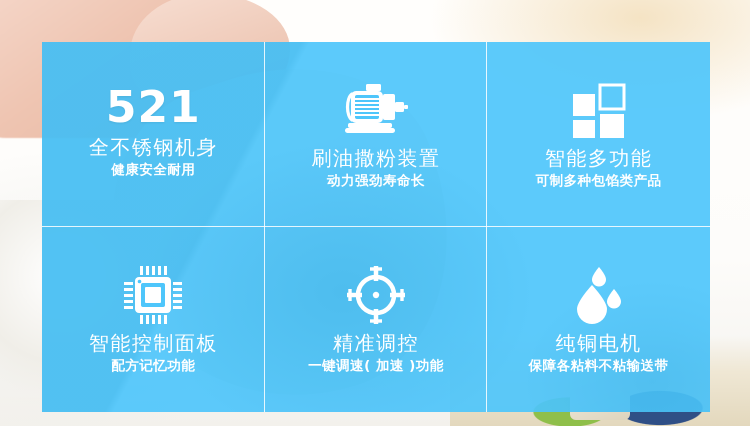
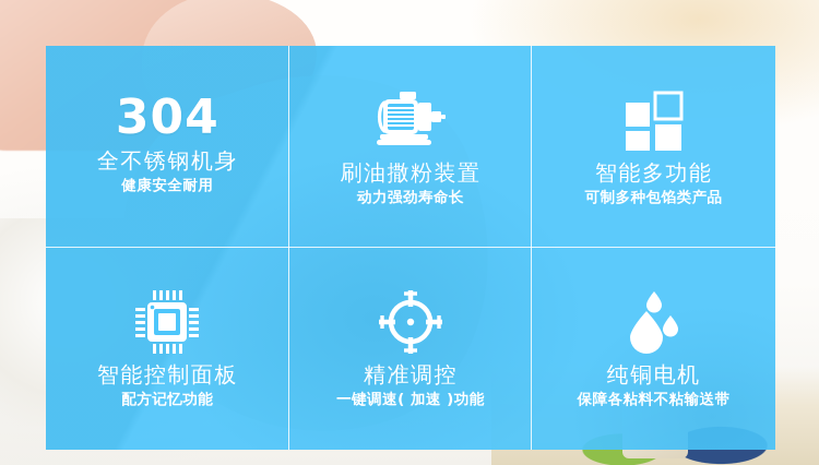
- 521
+ 304
  全不锈钢机身
  健康安全耐用
  刷油撒粉装置
  动力强劲寿命长
  智能多功能
  可制多种包馅类产品
  智能控制面板
  配方记忆功能
  精准调控
  一键调速( 加速 )功能
  纯铜电机
  保障各粘料不粘输送带
